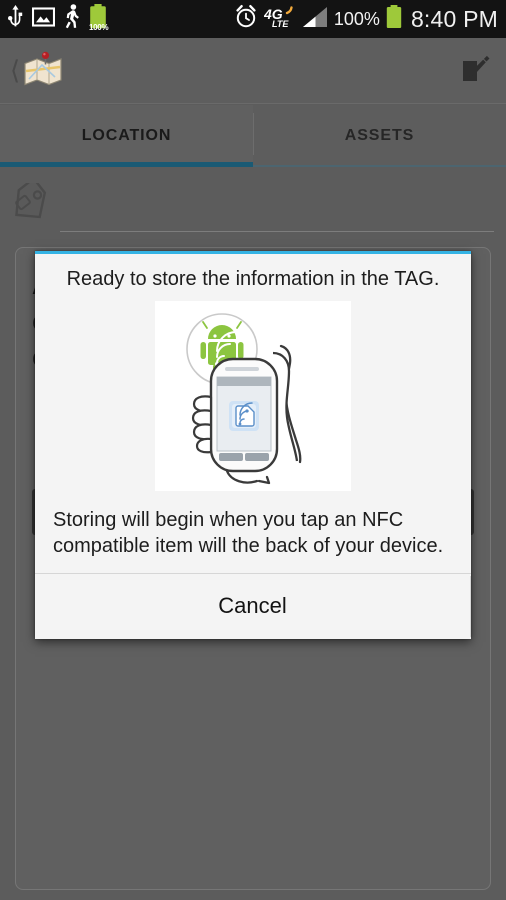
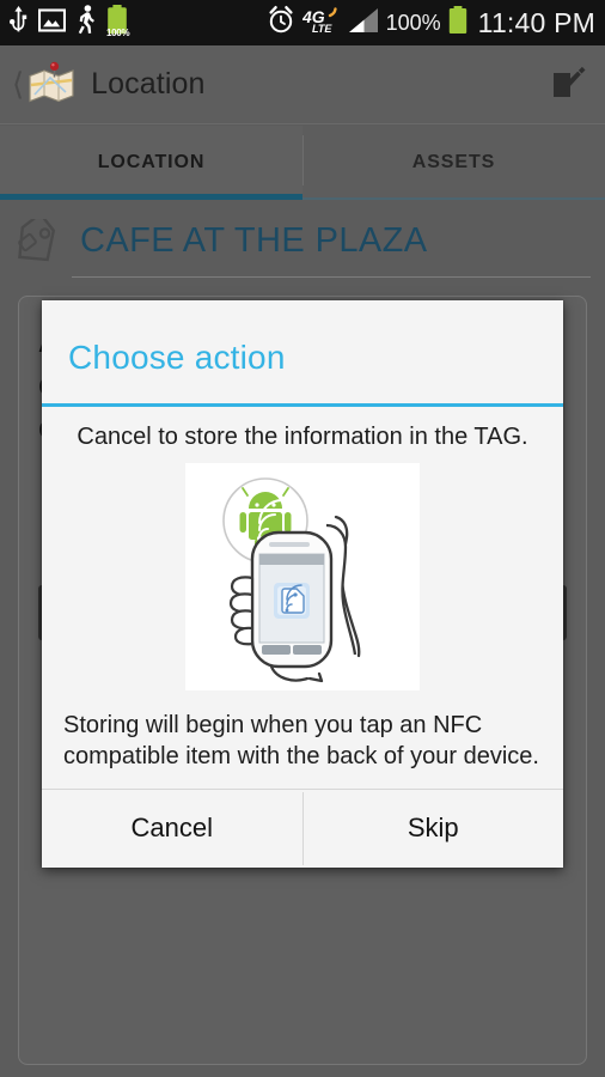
  100%
  4G
  LTE
  100%
- 8:40 PM
+ 11:40 PM
+ Location
  LOCATION
  ASSETS
+ CAFE AT THE PLAZA
+ Choose action
- Ready to store the information in the TAG.
+ Cancel to store the information in the TAG.
- Storing will begin when you tap an NFC compatible item will the back of your device.
+ Storing will begin when you tap an NFC compatible item with the back of your device.
  Cancel
+ Skip
